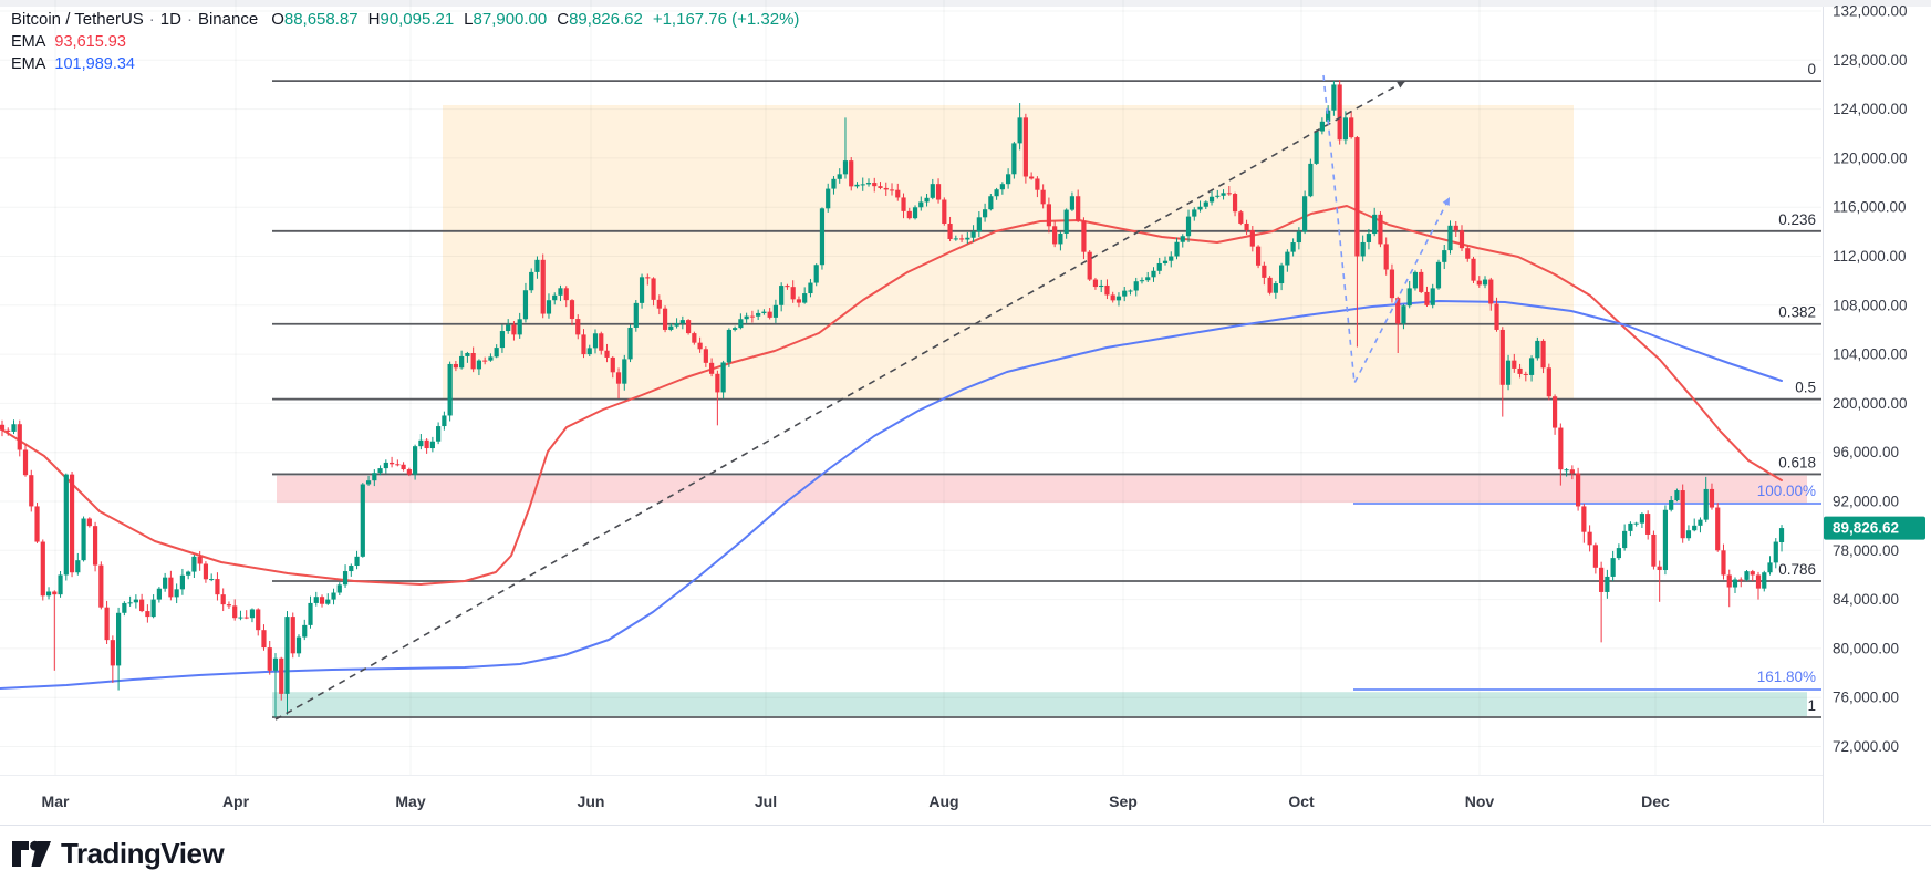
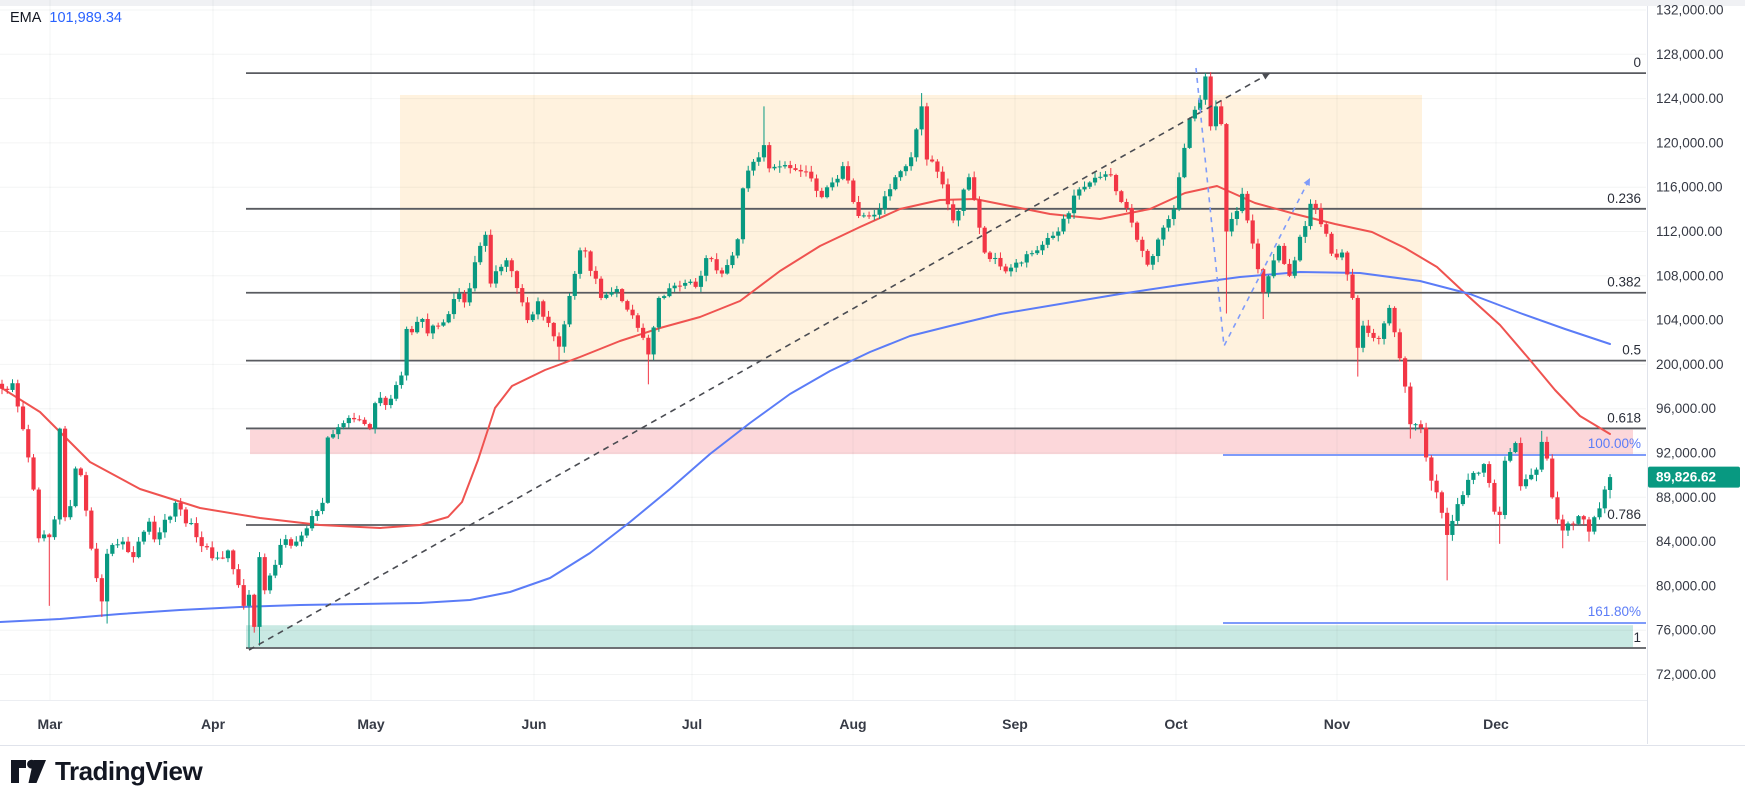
  0
  0.236
  0.382
  0.5
  0.618
  0.786
  1
  100.00%
  161.80%
  132,000.00
  128,000.00
  124,000.00
  120,000.00
  116,000.00
  112,000.00
  108,000.00
  104,000.00
  200,000.00
  96,000.00
  92,000.00
- 78,000.00
+ 88,000.00
  84,000.00
  80,000.00
  76,000.00
  72,000.00
  Mar
  Apr
  May
  Jun
  Jul
  Aug
  Sep
  Oct
  Nov
  Dec
  89,826.62
- Bitcoin / TetherUS · 1D · Binance O88,658.87 H90,095.21 L87,900.00 C89,826.62 +1,167.76 (+1.32%)
- EMA 93,615.93
  EMA 101,989.34
  TradingView
